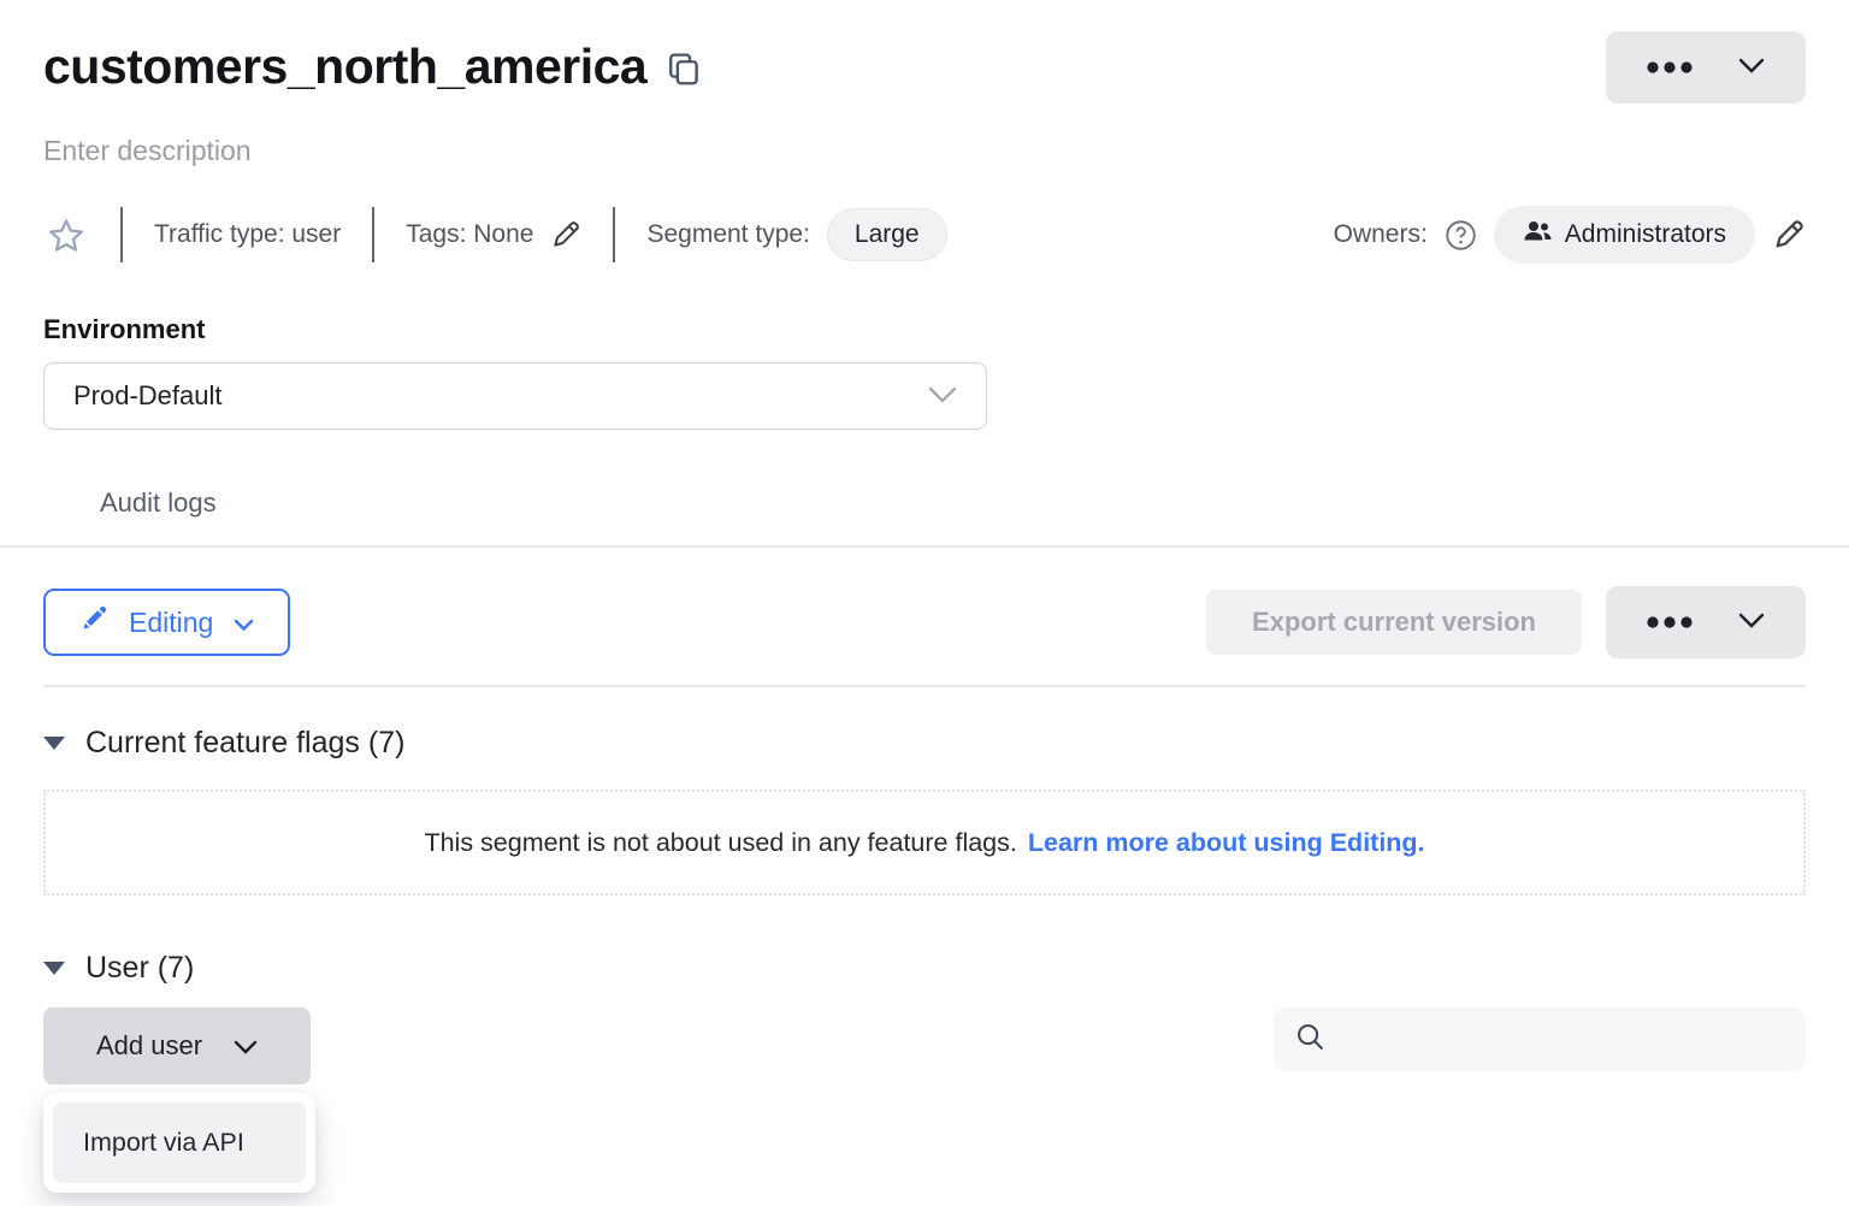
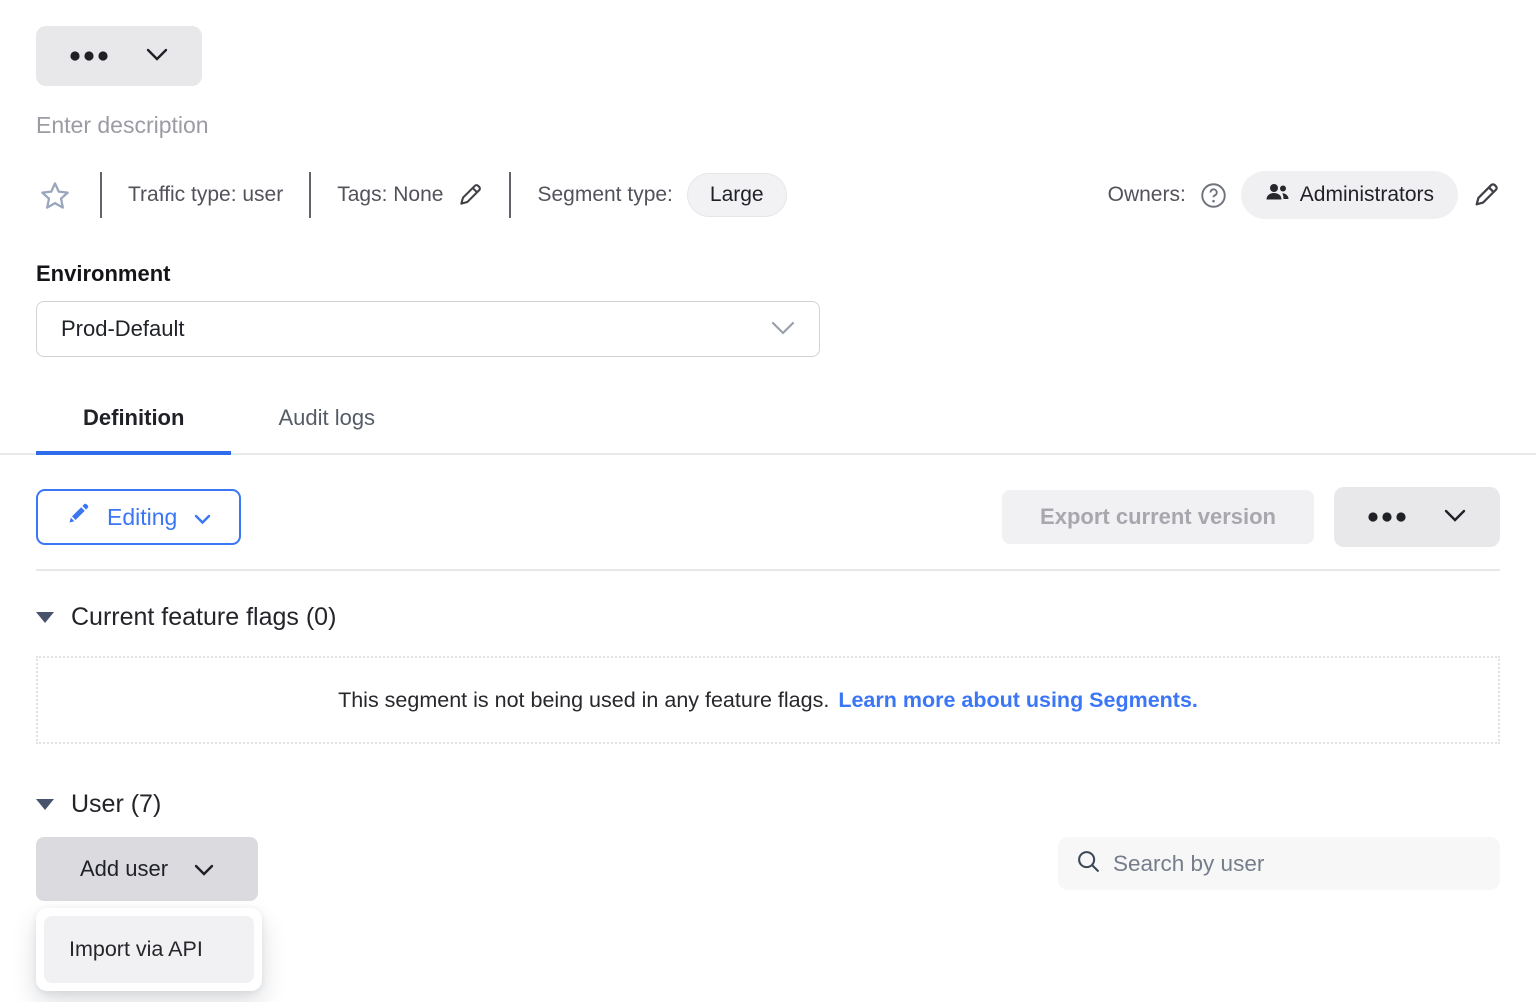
- customers_north_america
  Enter description
  Traffic type: user
  Tags: None
  Segment type:
  Large
  Owners:
  Administrators
  Environment
  Prod-Default
+ Definition
  Audit logs
  Editing
  Export current version
- Current feature flags (7)
+ Current feature flags (0)
- This segment is not about used in any feature flags.
+ This segment is not being used in any feature flags.
- Learn more about using Editing.
+ Learn more about using Segments.
  User (7)
  Add user
  Import via API
+ Search by user
